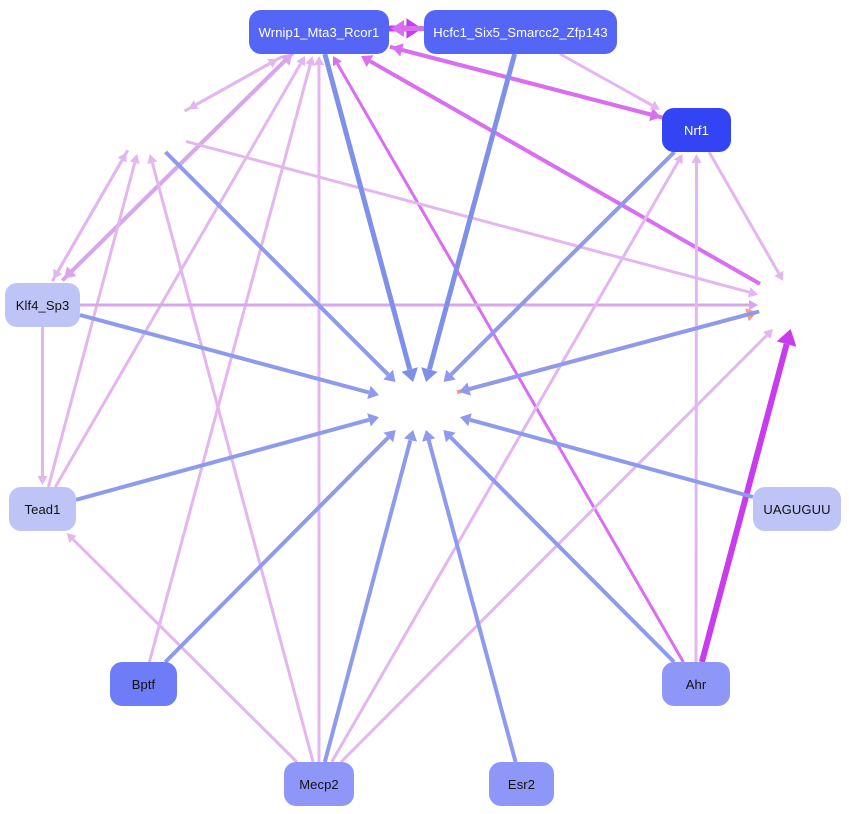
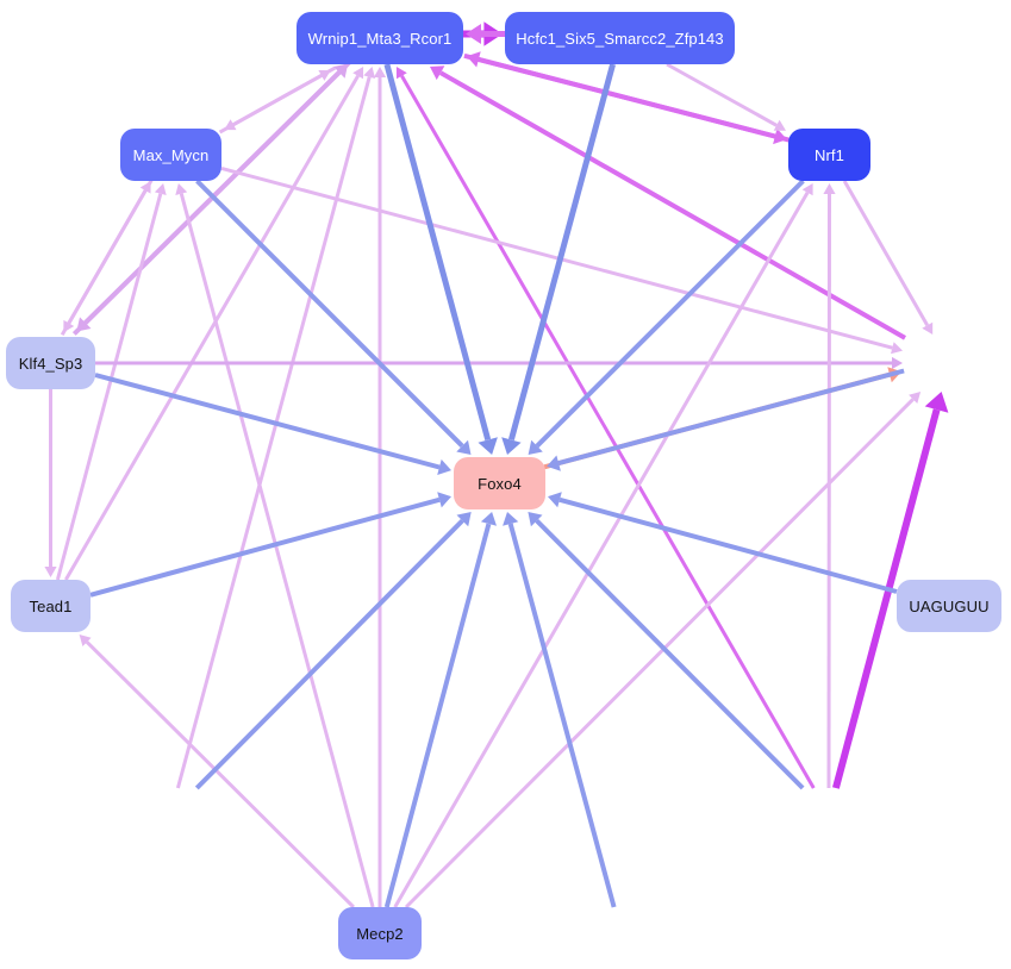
  Wrnip1_Mta3_Rcor1
  Hcfc1_Six5_Smarcc2_Zfp143
+ Max_Mycn
  Nrf1
  Klf4_Sp3
+ Foxo4
  Tead1
  UAGUGUU
- Bptf
- Ahr
  Mecp2
- Esr2
